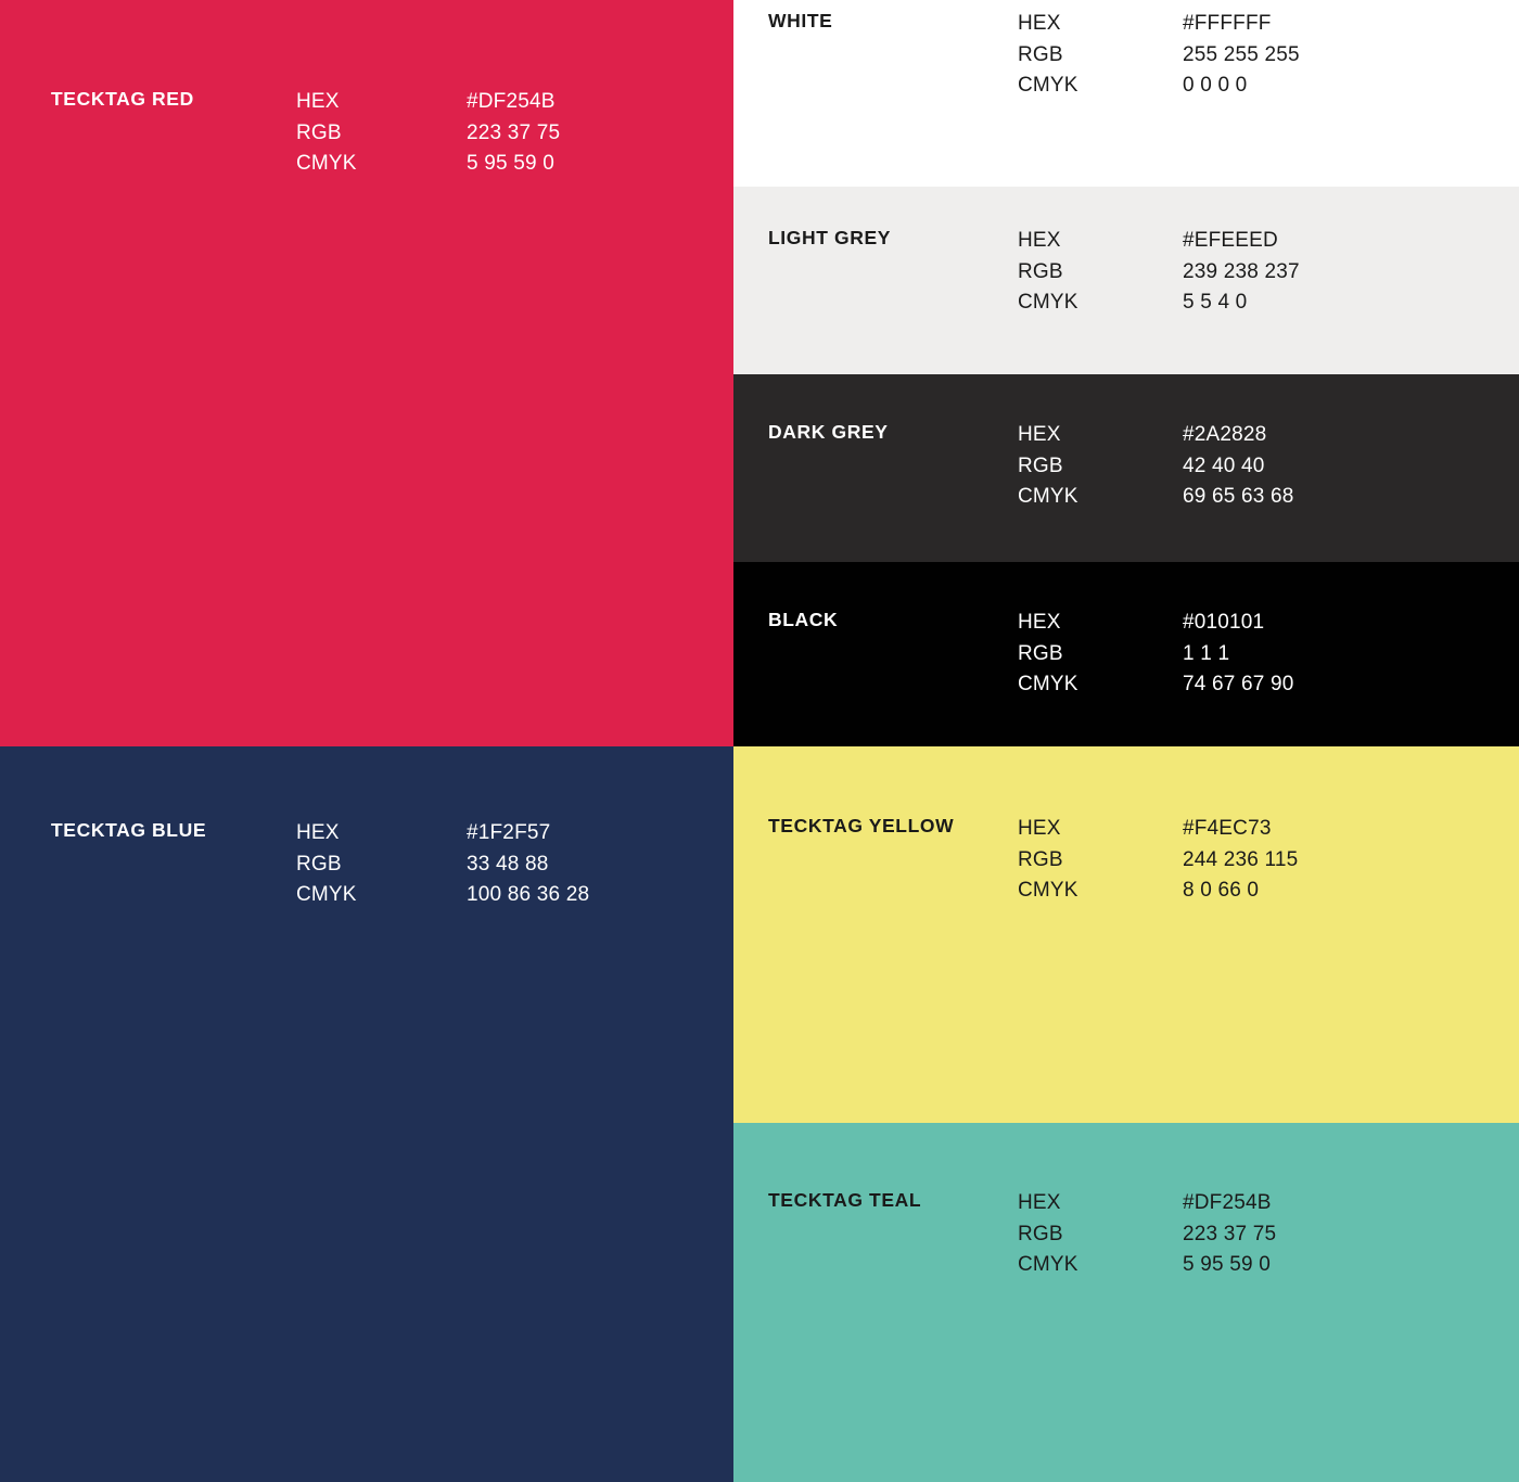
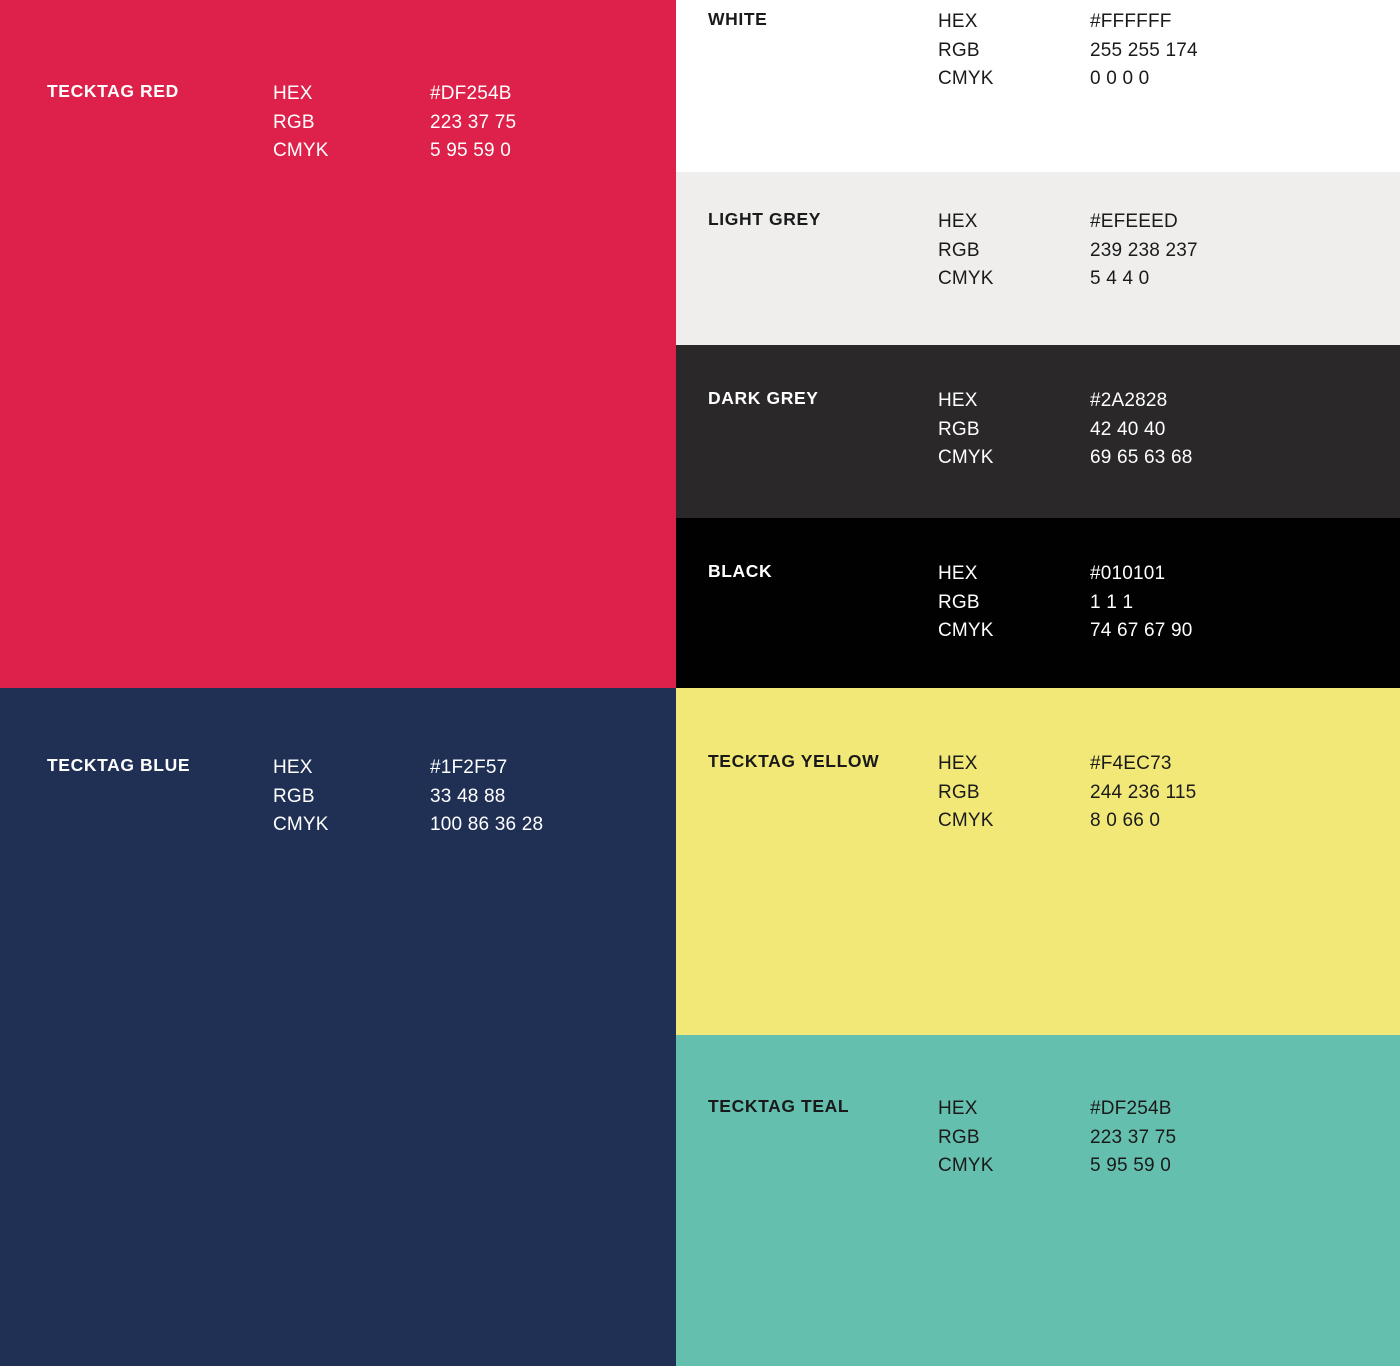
  TECKTAG RED
  HEX
  RGB
  CMYK
  #DF254B
  223 37 75
  5 95 59 0
  TECKTAG BLUE
  HEX
  RGB
  CMYK
  #1F2F57
  33 48 88
  100 86 36 28
  WHITE
  HEX
  RGB
  CMYK
  #FFFFFF
- 255 255 255
+ 255 255 174
  0 0 0 0
  LIGHT GREY
  HEX
  RGB
  CMYK
  #EFEEED
  239 238 237
- 5 5 4 0
+ 5 4 4 0
  DARK GREY
  HEX
  RGB
  CMYK
  #2A2828
  42 40 40
  69 65 63 68
  BLACK
  HEX
  RGB
  CMYK
  #010101
  1 1 1
  74 67 67 90
  TECKTAG YELLOW
  HEX
  RGB
  CMYK
  #F4EC73
  244 236 115
  8 0 66 0
  TECKTAG TEAL
  HEX
  RGB
  CMYK
  #DF254B
  223 37 75
  5 95 59 0
